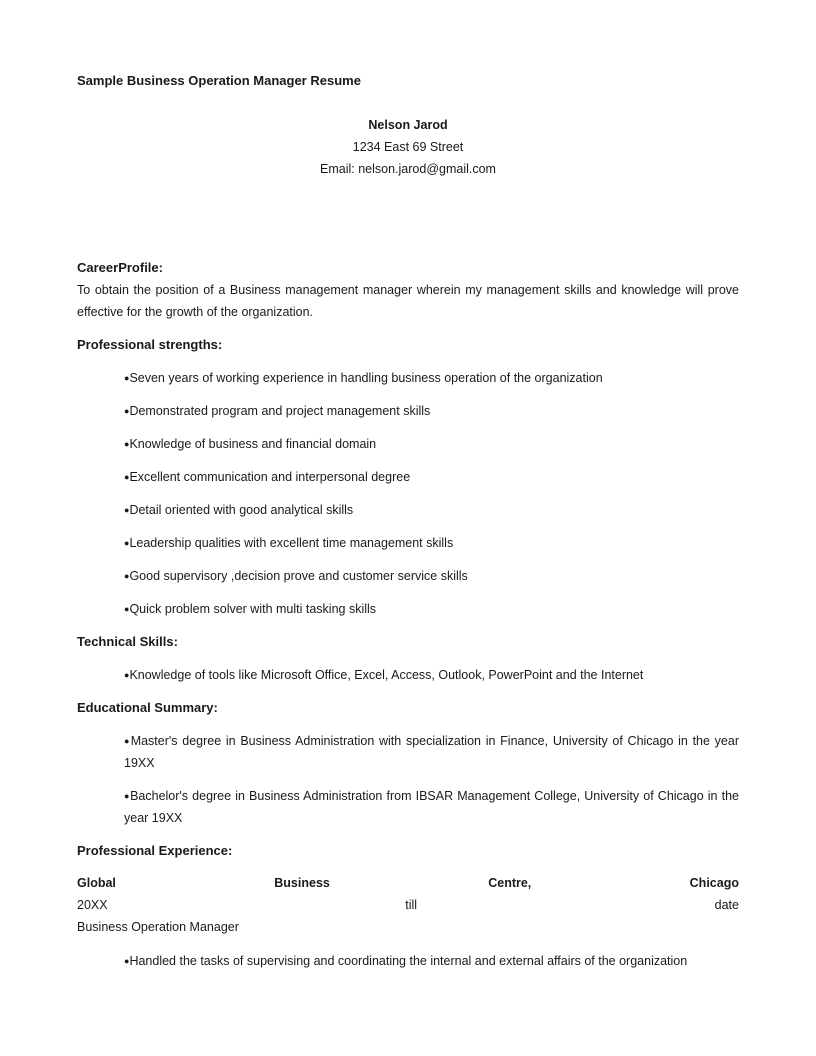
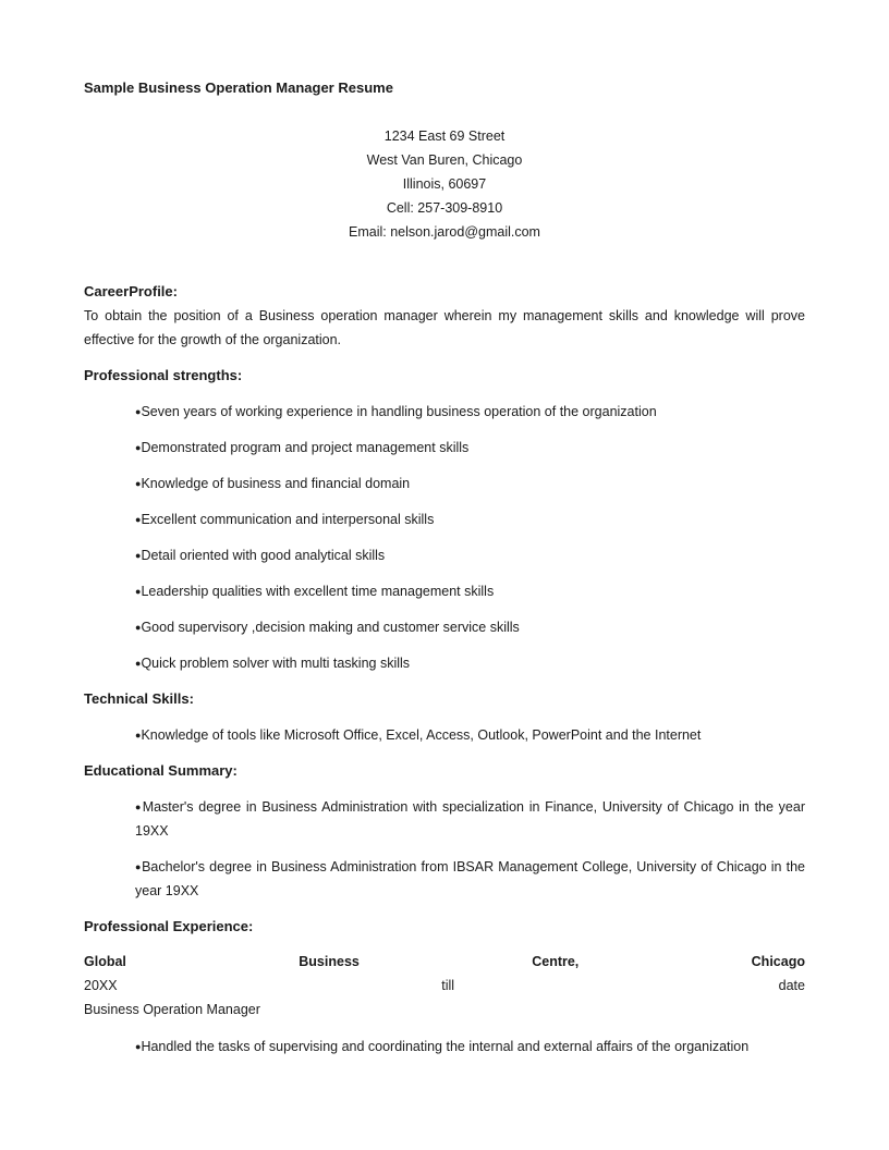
  Sample Business Operation Manager Resume
- Nelson Jarod
  1234 East 69 Street
+ West Van Buren, Chicago
+ Illinois, 60697
+ Cell: 257-309-8910
  Email: nelson.jarod@gmail.com
  CareerProfile:
- To obtain the position of a Business management manager wherein my management skills and knowledge will prove effective for the growth of the organization.
+ To obtain the position of a Business operation manager wherein my management skills and knowledge will prove effective for the growth of the organization.
  Professional strengths:
  ●Seven years of working experience in handling business operation of the organization
  ●Demonstrated program and project management skills
  ●Knowledge of business and financial domain
- ●Excellent communication and interpersonal degree
+ ●Excellent communication and interpersonal skills
  ●Detail oriented with good analytical skills
  ●Leadership qualities with excellent time management skills
- ●Good supervisory ,decision prove and customer service skills
+ ●Good supervisory ,decision making and customer service skills
  ●Quick problem solver with multi tasking skills
  Technical Skills:
  ●Knowledge of tools like Microsoft Office, Excel, Access, Outlook, PowerPoint and the Internet
  Educational Summary:
  ●Master's degree in Business Administration with specialization in Finance, University of Chicago in the year 19XX
  ●Bachelor's degree in Business Administration from IBSAR Management College, University of Chicago in the year 19XX
  Professional Experience:
  Global
  Business
  Centre,
  Chicago
  20XX
  till
  date
  Business Operation Manager
  ●Handled the tasks of supervising and coordinating the internal and external affairs of the organization
